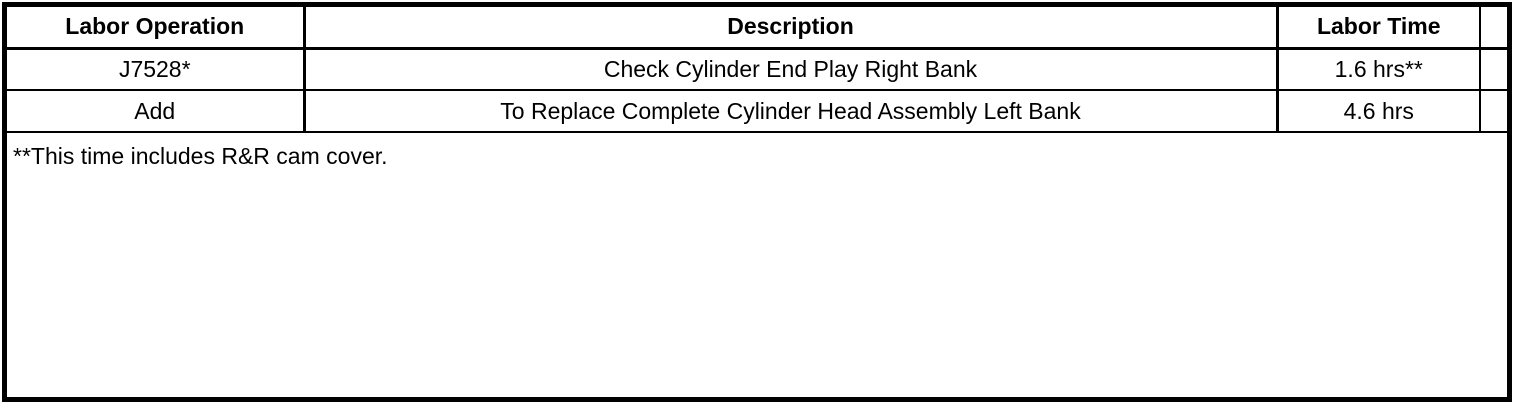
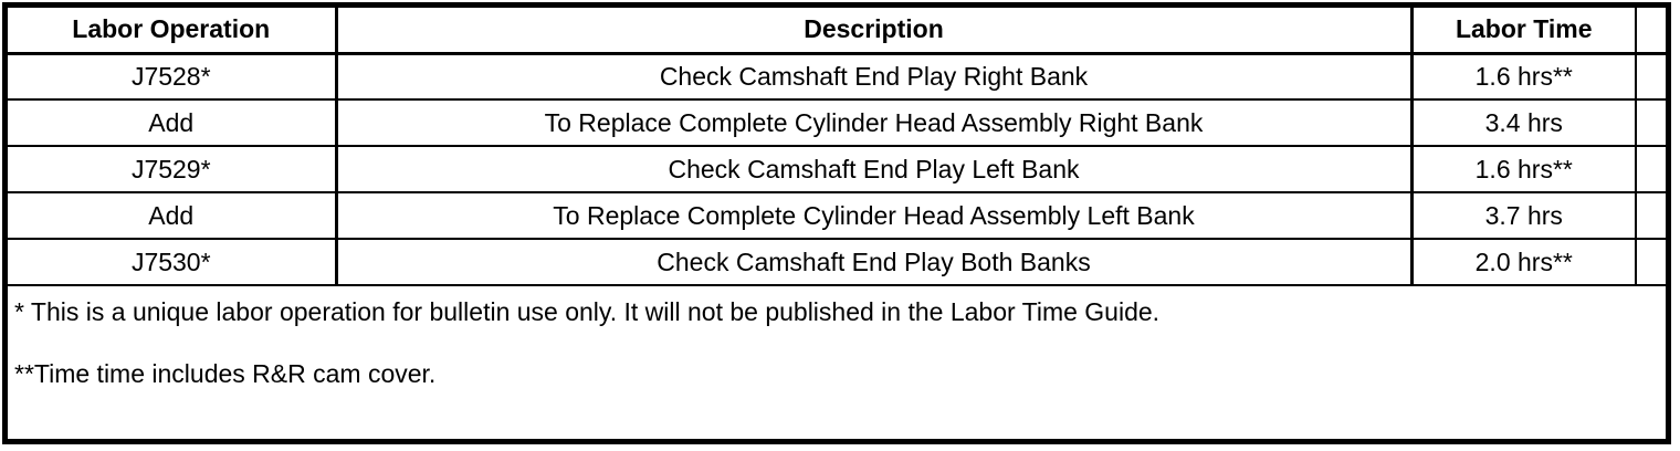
  Labor Operation	Description	Labor Time
- J7528*	Check Cylinder End Play Right Bank	1.6 hrs**
+ J7528*	Check Camshaft End Play Right Bank	1.6 hrs**
+ Add	To Replace Complete Cylinder Head Assembly Right Bank	3.4 hrs
+ J7529*	Check Camshaft End Play Left Bank	1.6 hrs**
- Add	To Replace Complete Cylinder Head Assembly Left Bank	4.6 hrs
+ Add	To Replace Complete Cylinder Head Assembly Left Bank	3.7 hrs
+ J7530*	Check Camshaft End Play Both Banks	2.0 hrs**
+ * This is a unique labor operation for bulletin use only. It will not be published in the Labor Time Guide.
- **This time includes R&R cam cover.
+ **Time time includes R&R cam cover.
